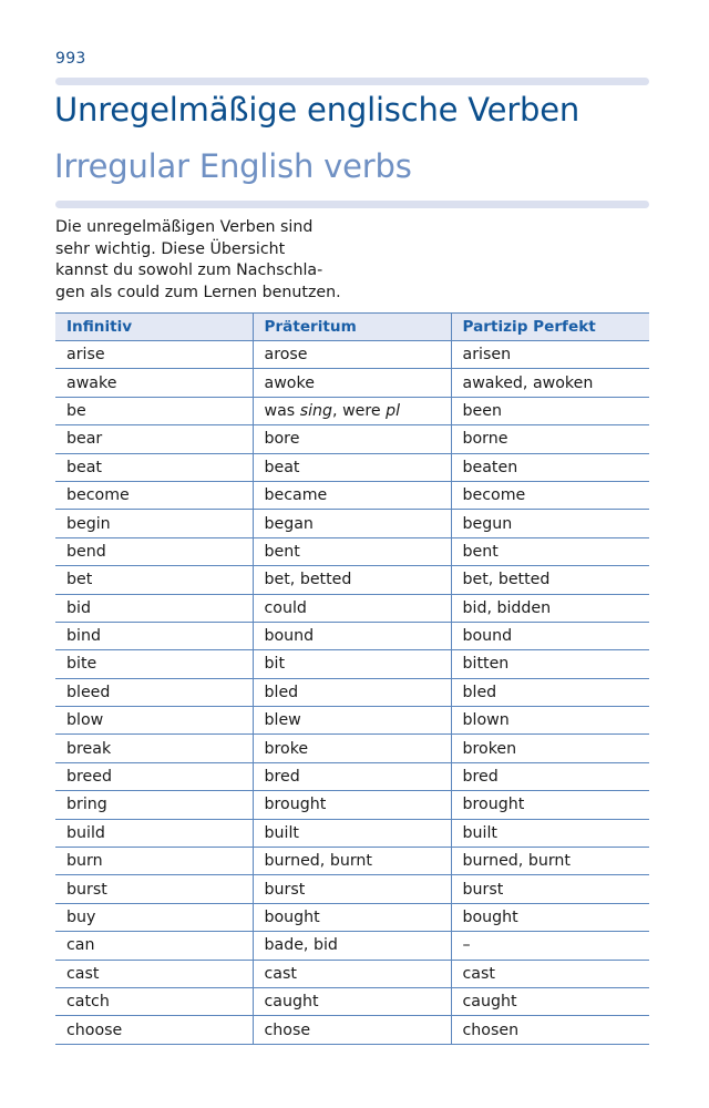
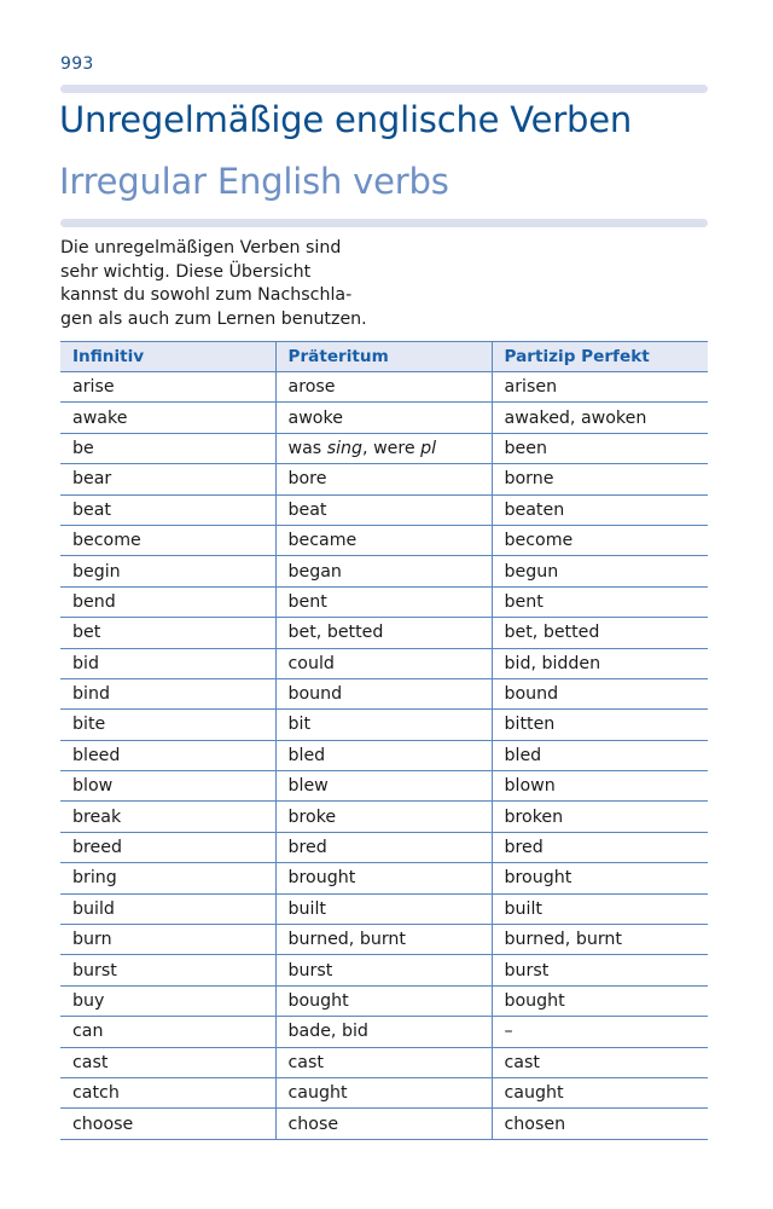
  993
  Unregelmäßige englische Verben
  Irregular English verbs
  Die unregelmäßigen Verben sind
  sehr wichtig. Diese Übersicht
  kannst du sowohl zum Nachschla-
- gen als could zum Lernen benutzen.
+ gen als auch zum Lernen benutzen.
  Infinitiv	Präteritum	Partizip Perfekt
  arise	arose	arisen
  awake	awoke	awaked, awoken
  be	was sing, were pl	been
  bear	bore	borne
  beat	beat	beaten
  become	became	become
  begin	began	begun
  bend	bent	bent
  bet	bet, betted	bet, betted
  bid	could	bid, bidden
  bind	bound	bound
  bite	bit	bitten
  bleed	bled	bled
  blow	blew	blown
  break	broke	broken
  breed	bred	bred
  bring	brought	brought
  build	built	built
  burn	burned, burnt	burned, burnt
  burst	burst	burst
  buy	bought	bought
  can	bade, bid	–
  cast	cast	cast
  catch	caught	caught
  choose	chose	chosen
